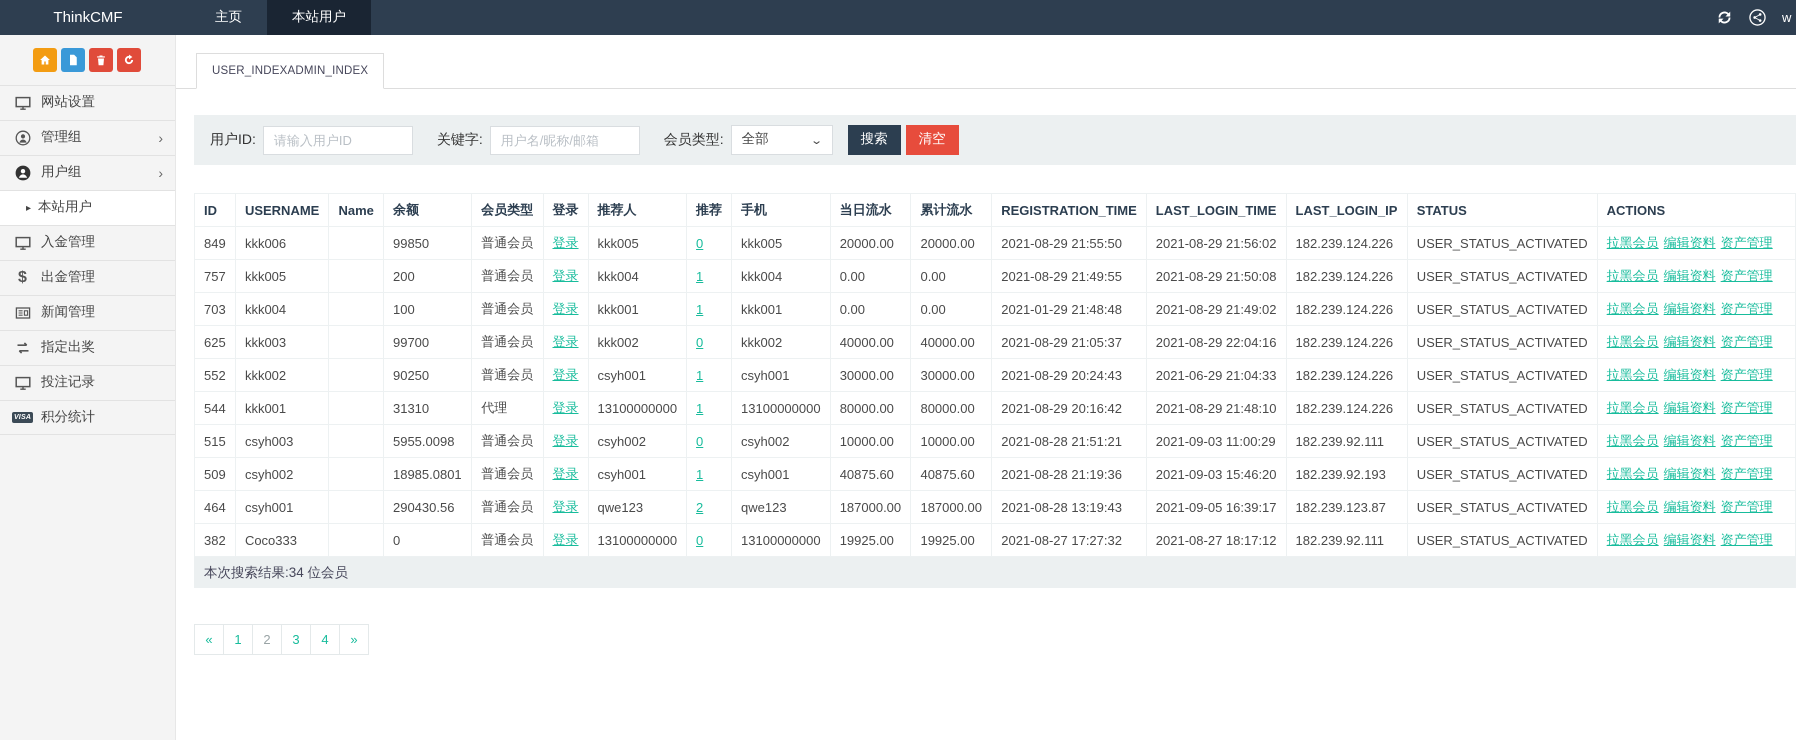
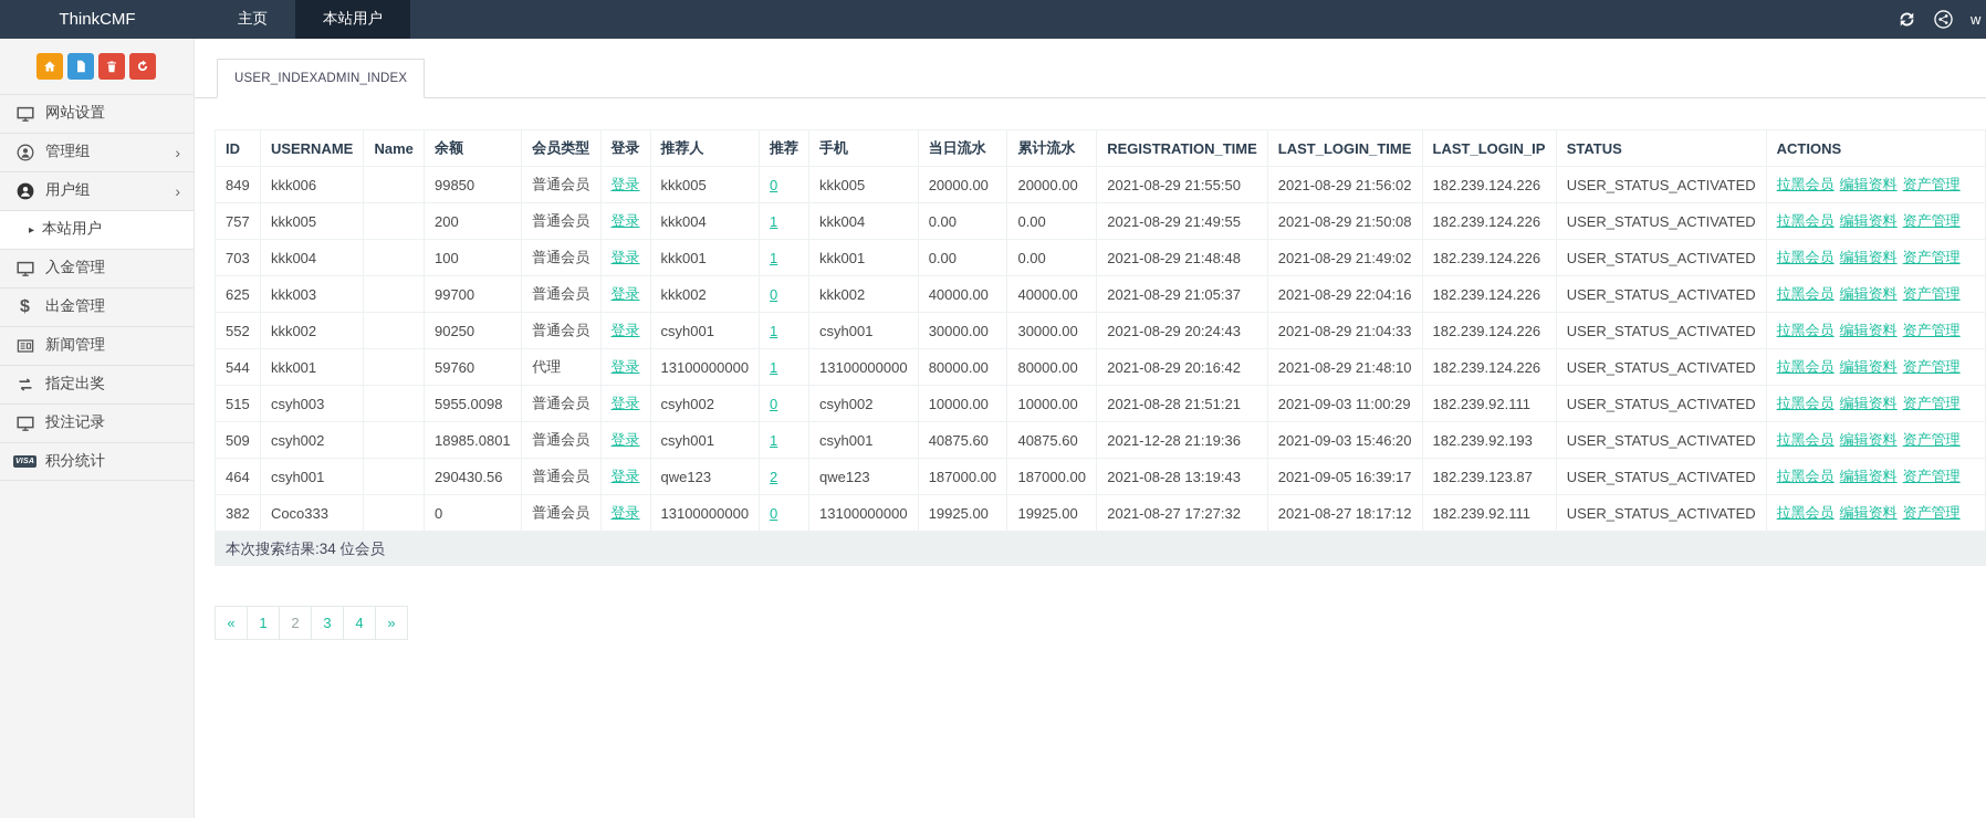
  ThinkCMF
  主页
  本站用户
  w
  网站设置
  管理组
  ›
  用户组
  ›
  ▸
  本站用户
  入金管理
  $
  出金管理
  新闻管理
  指定出奖
  投注记录
  积分统计
  USER_INDEXADMIN_INDEX
- 用户ID:
- 请输入用户ID
- 关键字:
- 用户名/昵称/邮箱
- 会员类型:
- 全部
- ⌄
- 搜索
- 清空
  ID	USERNAME	Name	余额	会员类型	登录	推荐人	推荐	手机	当日流水	累计流水	REGISTRATION_TIME	LAST_LOGIN_TIME	LAST_LOGIN_IP	STATUS	ACTIONS
  849	kkk006		99850	普通会员	登录	kkk005	0	kkk005	20000.00	20000.00	2021-08-29 21:55:50	2021-08-29 21:56:02	182.239.124.226	USER_STATUS_ACTIVATED	拉黑会员 编辑资料 资产管理
  757	kkk005		200	普通会员	登录	kkk004	1	kkk004	0.00	0.00	2021-08-29 21:49:55	2021-08-29 21:50:08	182.239.124.226	USER_STATUS_ACTIVATED	拉黑会员 编辑资料 资产管理
- 703	kkk004		100	普通会员	登录	kkk001	1	kkk001	0.00	0.00	2021-01-29 21:48:48	2021-08-29 21:49:02	182.239.124.226	USER_STATUS_ACTIVATED	拉黑会员 编辑资料 资产管理
+ 703	kkk004		100	普通会员	登录	kkk001	1	kkk001	0.00	0.00	2021-08-29 21:48:48	2021-08-29 21:49:02	182.239.124.226	USER_STATUS_ACTIVATED	拉黑会员 编辑资料 资产管理
  625	kkk003		99700	普通会员	登录	kkk002	0	kkk002	40000.00	40000.00	2021-08-29 21:05:37	2021-08-29 22:04:16	182.239.124.226	USER_STATUS_ACTIVATED	拉黑会员 编辑资料 资产管理
- 552	kkk002		90250	普通会员	登录	csyh001	1	csyh001	30000.00	30000.00	2021-08-29 20:24:43	2021-06-29 21:04:33	182.239.124.226	USER_STATUS_ACTIVATED	拉黑会员 编辑资料 资产管理
+ 552	kkk002		90250	普通会员	登录	csyh001	1	csyh001	30000.00	30000.00	2021-08-29 20:24:43	2021-08-29 21:04:33	182.239.124.226	USER_STATUS_ACTIVATED	拉黑会员 编辑资料 资产管理
- 544	kkk001		31310	代理	登录	13100000000	1	13100000000	80000.00	80000.00	2021-08-29 20:16:42	2021-08-29 21:48:10	182.239.124.226	USER_STATUS_ACTIVATED	拉黑会员 编辑资料 资产管理
+ 544	kkk001		59760	代理	登录	13100000000	1	13100000000	80000.00	80000.00	2021-08-29 20:16:42	2021-08-29 21:48:10	182.239.124.226	USER_STATUS_ACTIVATED	拉黑会员 编辑资料 资产管理
  515	csyh003		5955.0098	普通会员	登录	csyh002	0	csyh002	10000.00	10000.00	2021-08-28 21:51:21	2021-09-03 11:00:29	182.239.92.111	USER_STATUS_ACTIVATED	拉黑会员 编辑资料 资产管理
- 509	csyh002		18985.0801	普通会员	登录	csyh001	1	csyh001	40875.60	40875.60	2021-08-28 21:19:36	2021-09-03 15:46:20	182.239.92.193	USER_STATUS_ACTIVATED	拉黑会员 编辑资料 资产管理
+ 509	csyh002		18985.0801	普通会员	登录	csyh001	1	csyh001	40875.60	40875.60	2021-12-28 21:19:36	2021-09-03 15:46:20	182.239.92.193	USER_STATUS_ACTIVATED	拉黑会员 编辑资料 资产管理
  464	csyh001		290430.56	普通会员	登录	qwe123	2	qwe123	187000.00	187000.00	2021-08-28 13:19:43	2021-09-05 16:39:17	182.239.123.87	USER_STATUS_ACTIVATED	拉黑会员 编辑资料 资产管理
  382	Coco333		0	普通会员	登录	13100000000	0	13100000000	19925.00	19925.00	2021-08-27 17:27:32	2021-08-27 18:17:12	182.239.92.111	USER_STATUS_ACTIVATED	拉黑会员 编辑资料 资产管理
  本次搜索结果:34 位会员
  «
  1
  2
  3
  4
  »
